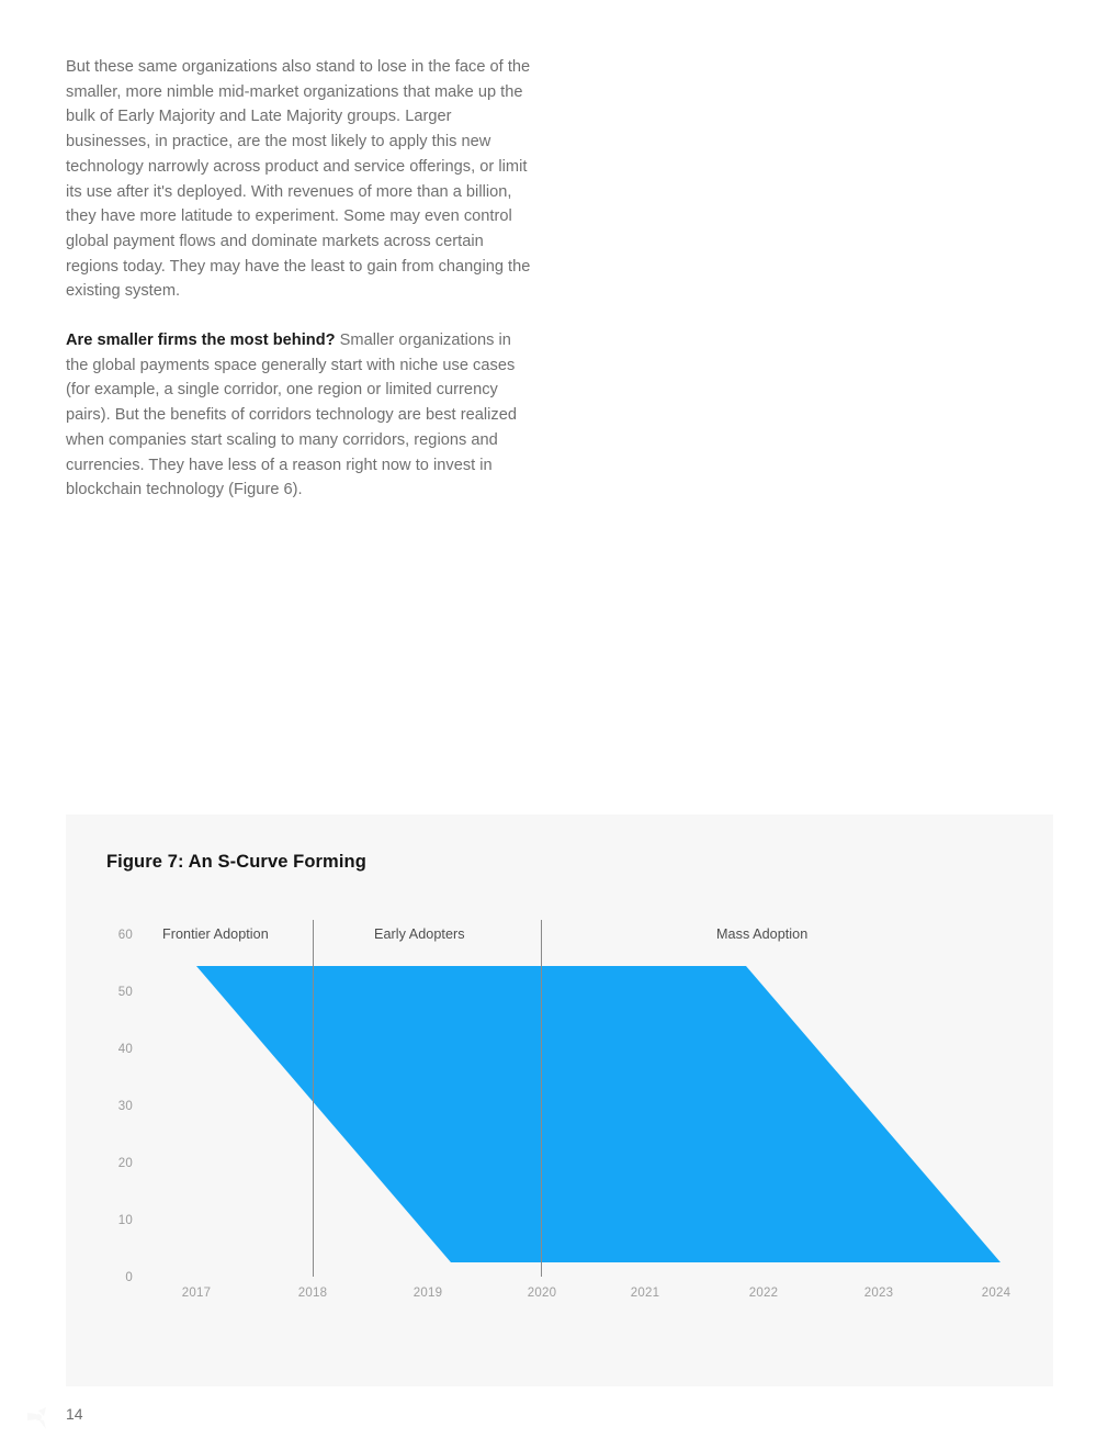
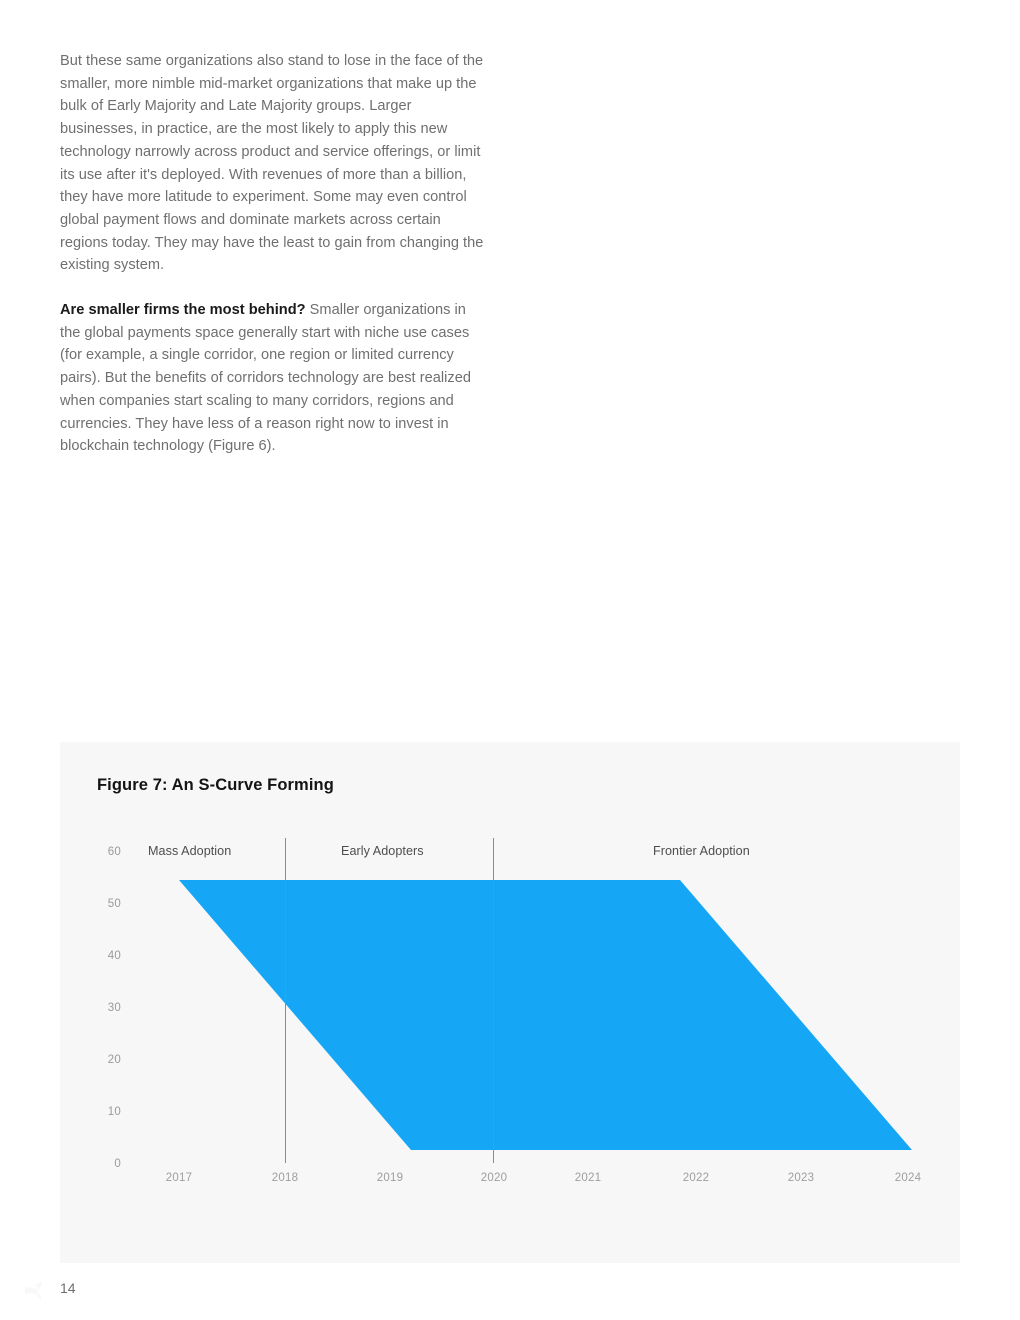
  But these same organizations also stand to lose in the face of the smaller, more nimble mid-market organizations that make up the bulk of Early Majority and Late Majority groups. Larger businesses, in practice, are the most likely to apply this new technology narrowly across product and service offerings, or limit its use after it's deployed. With revenues of more than a billion, they have more latitude to experiment. Some may even control global payment flows and dominate markets across certain regions today. They may have the least to gain from changing the existing system.
  Are smaller firms the most behind? Smaller organizations in the global payments space generally start with niche use cases (for example, a single corridor, one region or limited currency pairs). But the benefits of corridors technology are best realized when companies start scaling to many corridors, regions and currencies. They have less of a reason right now to invest in blockchain technology (Figure 6).
  Figure 7: An S-Curve Forming
  60
  50
  40
  30
  20
  10
  0
- Frontier Adoption
+ Mass Adoption
  Early Adopters
- Mass Adoption
+ Frontier Adoption
  2017
  2018
  2019
  2020
  2021
  2022
  2023
  2024
  14
